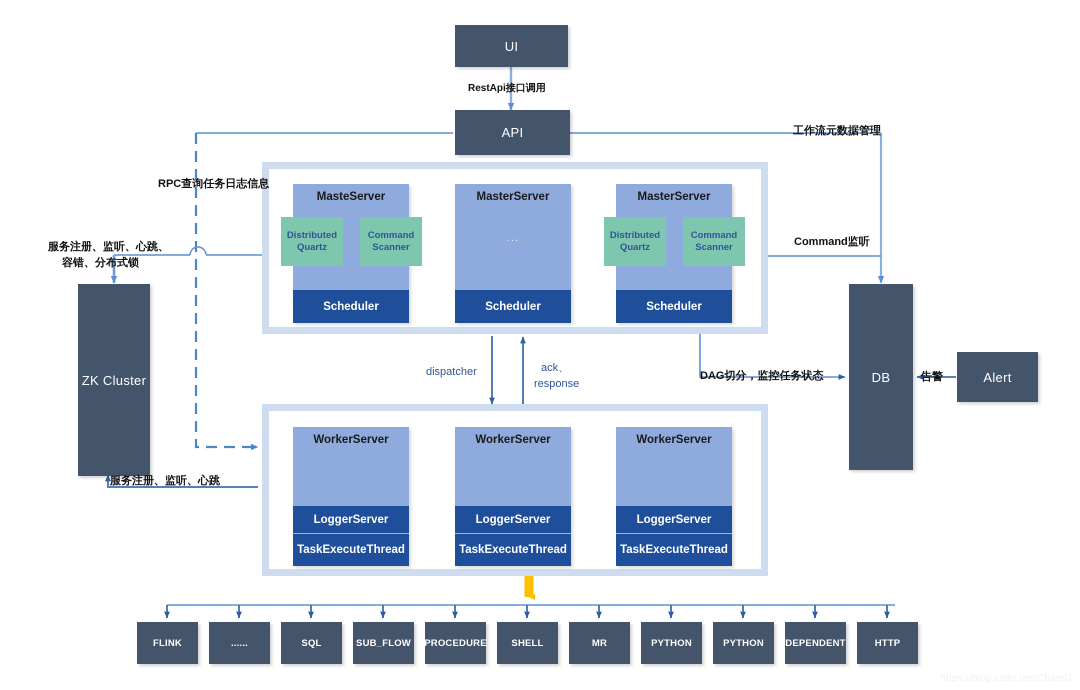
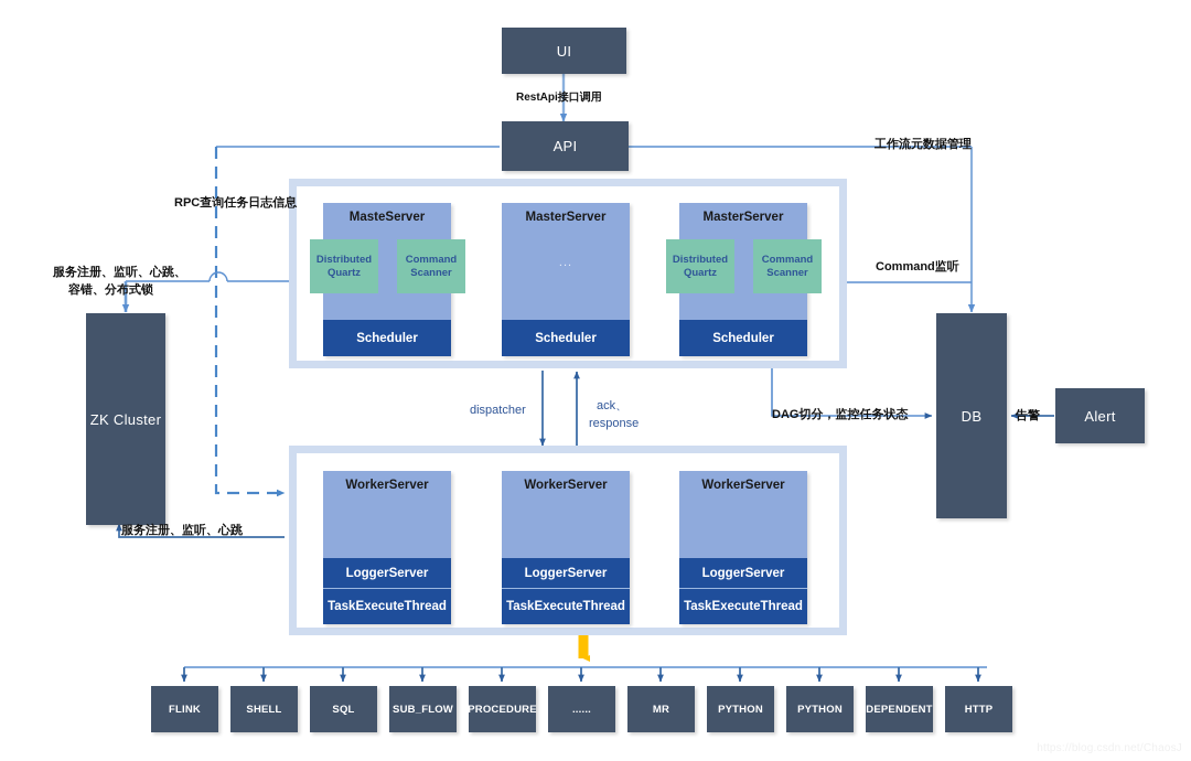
  UI
  API
  ZK Cluster
  DB
  Alert
  MasteServer
  Distributed Quartz
  Command Scanner
  Scheduler
  MasterServer
  ...
  Scheduler
  MasterServer
  Distributed Quartz
  Command Scanner
  Scheduler
  WorkerServer
  LoggerServer
  TaskExecuteThread
  WorkerServer
  LoggerServer
  TaskExecuteThread
  WorkerServer
  LoggerServer
  TaskExecuteThread
  FLINK
- ......
+ SHELL
  SQL
  SUB_FLOW
  PROCEDURE
- SHELL
+ ......
  MR
  PYTHON
  PYTHON
  DEPENDENT
  HTTP
  RestApi接口调用
  RPC查询任务日志信息
  服务注册、监听、心跳、
  容错、分布式锁
  服务注册、监听、心跳
  工作流元数据管理
  Command监听
  DAG切分，监控任务状态
  告警
  dispatcher
  ack、
  response
